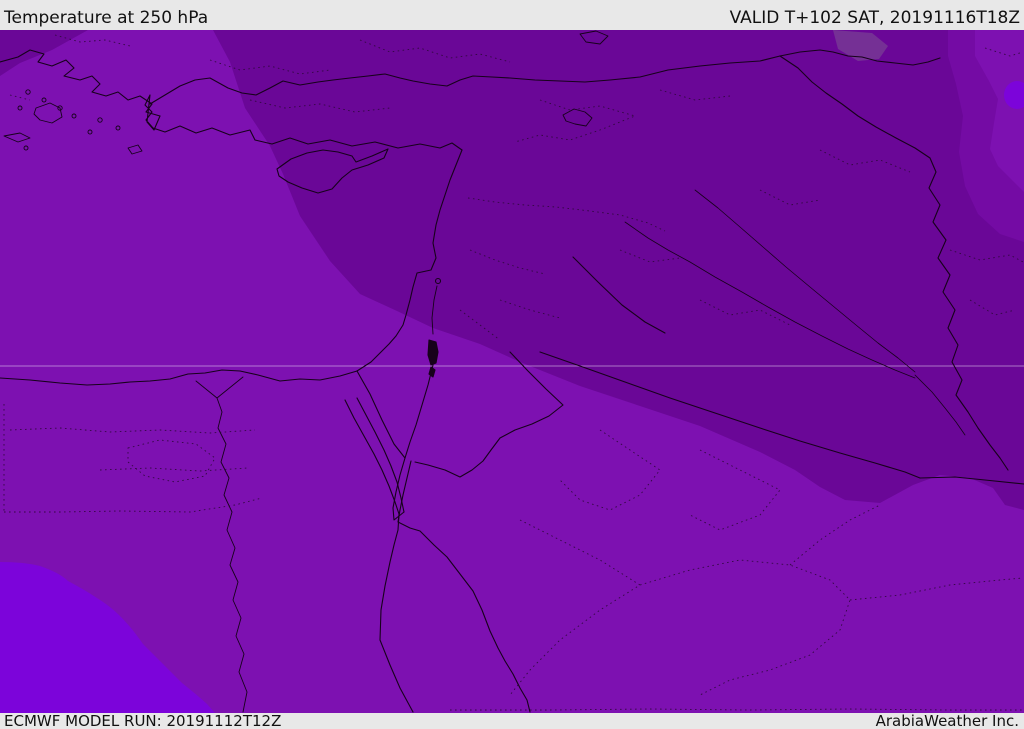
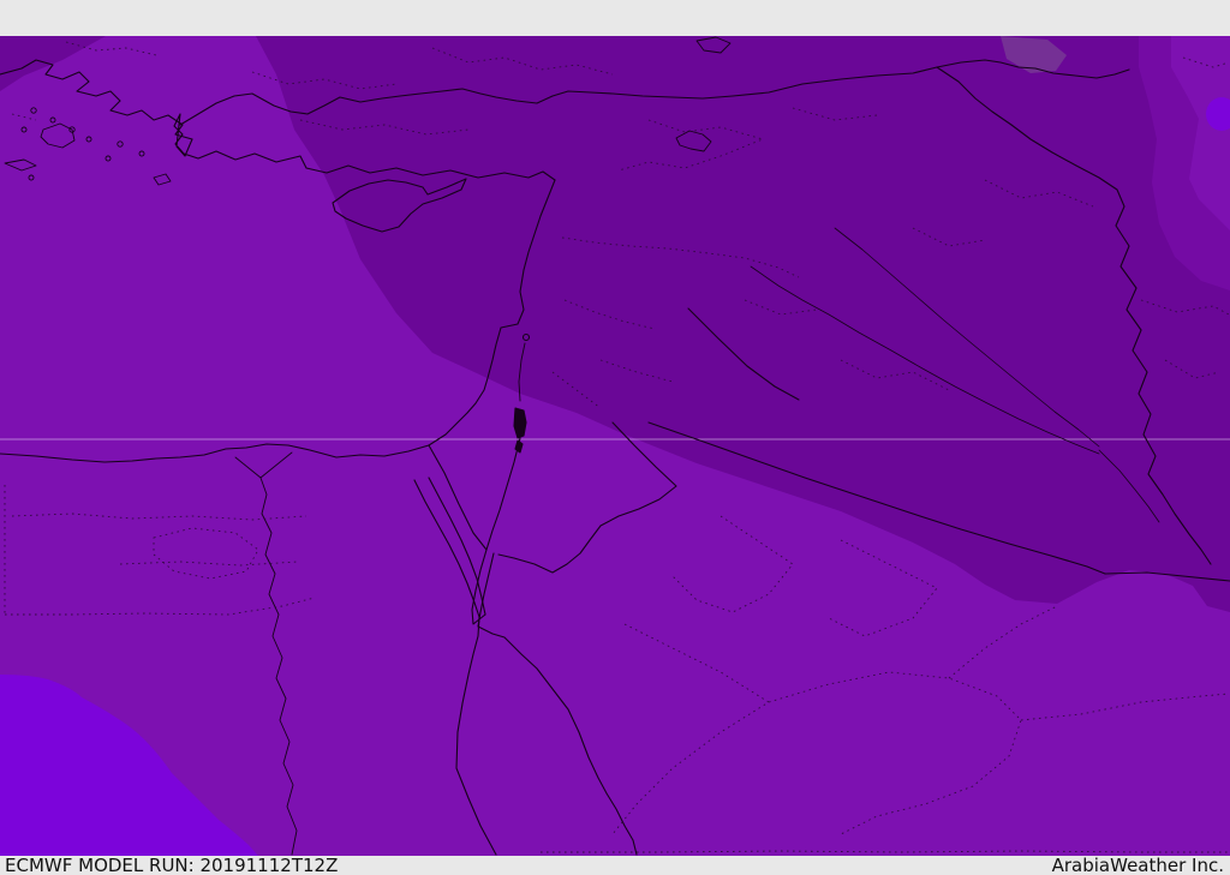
- Temperature at 250 hPa
- VALID T+102 SAT, 20191116T18Z
  ECMWF MODEL RUN: 20191112T12Z
  ArabiaWeather Inc.
